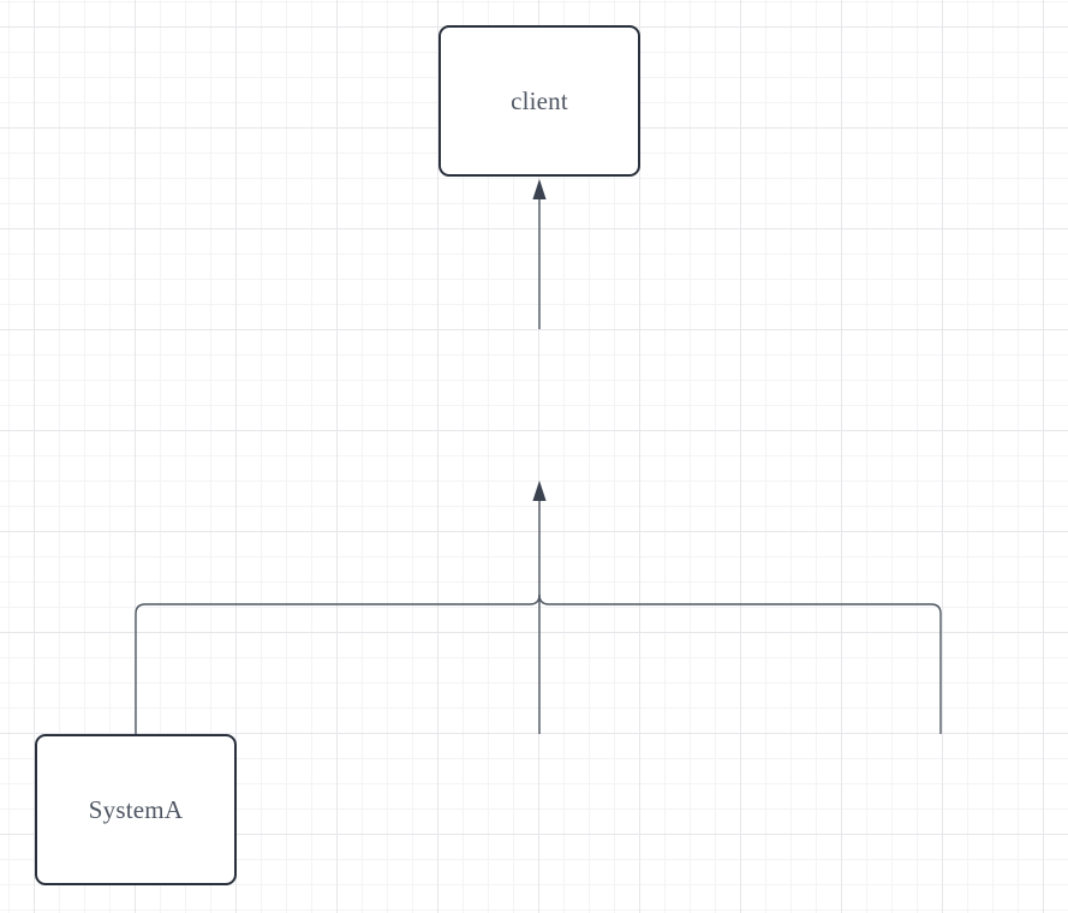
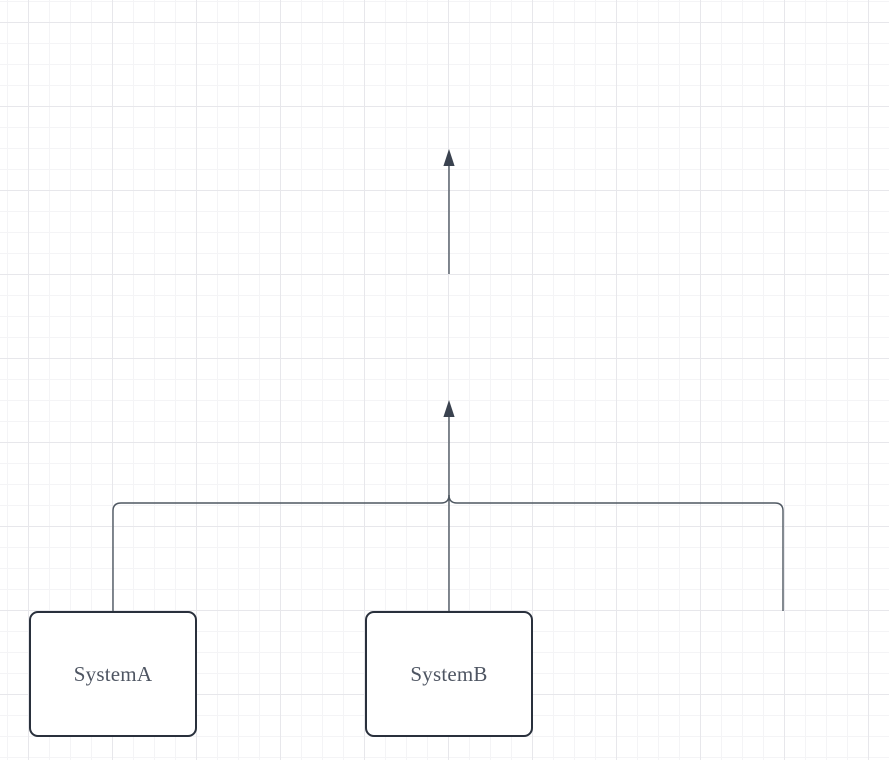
- client
  SystemA
+ SystemB
